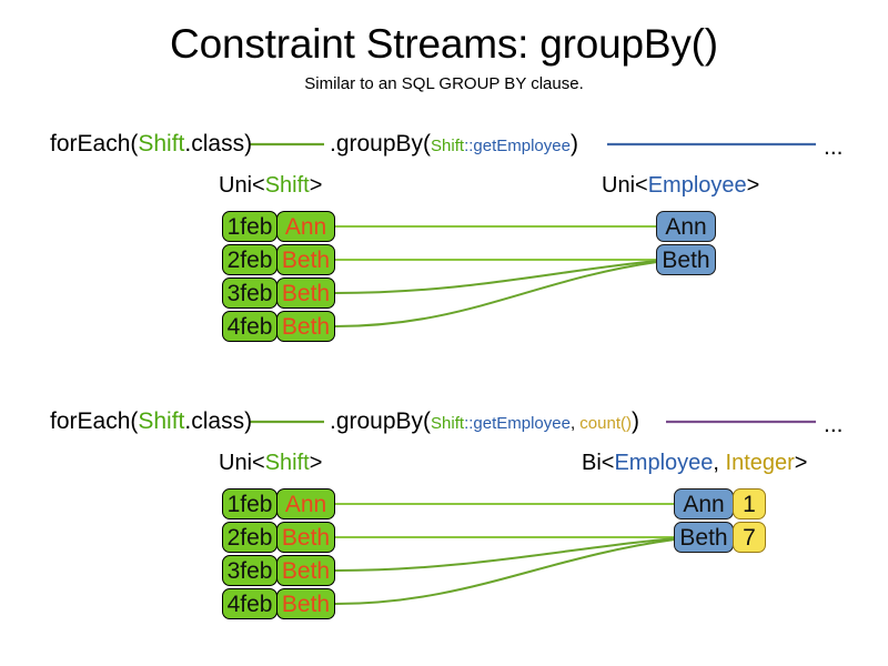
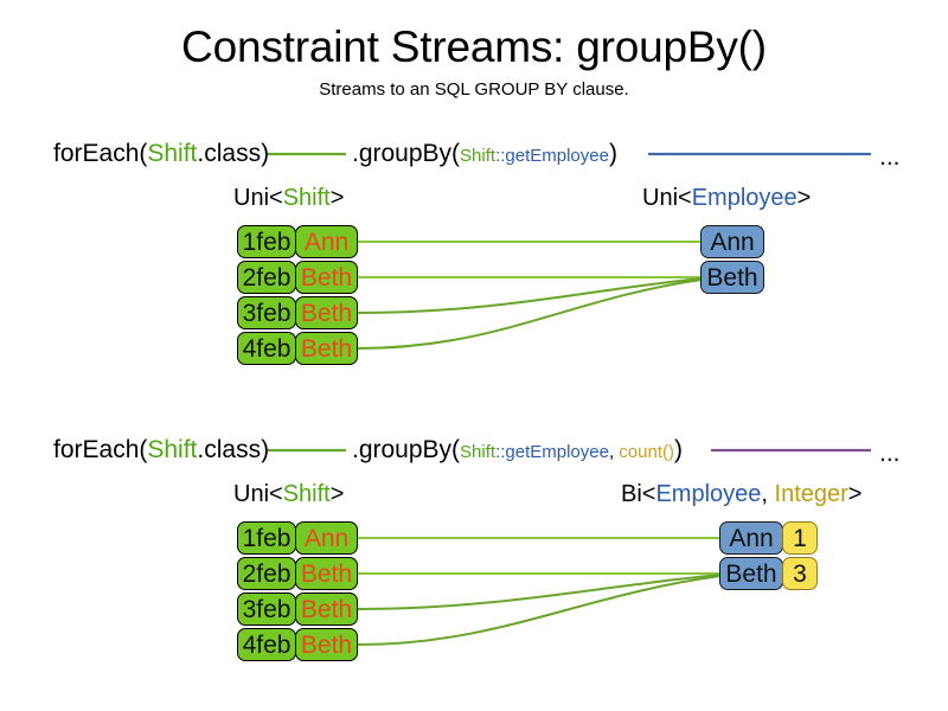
  Constraint Streams: groupBy()
- Similar to an SQL GROUP BY clause.
+ Streams to an SQL GROUP BY clause.
  forEach(Shift.class)
  .groupBy(Shift::getEmployee)
  ...
  Uni<Shift>
  Uni<Employee>
  1feb
  Ann
  2feb
  Beth
  3feb
  Beth
  4feb
  Beth
  Ann
  Beth
  forEach(Shift.class)
  .groupBy(Shift::getEmployee, count())
  ...
  Uni<Shift>
  Bi<Employee, Integer>
  1feb
  Ann
  2feb
  Beth
  3feb
  Beth
  4feb
  Beth
  Ann
  1
  Beth
- 7
+ 3
